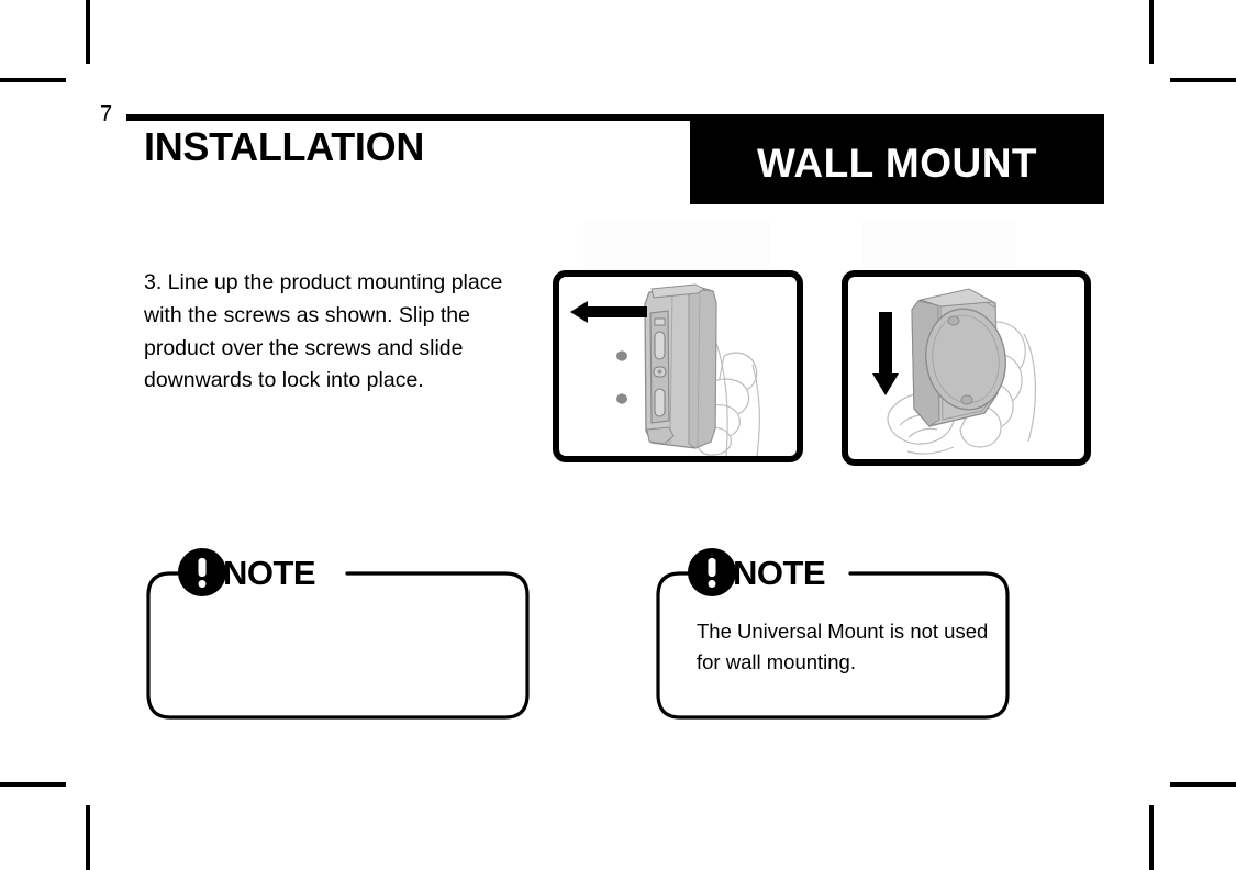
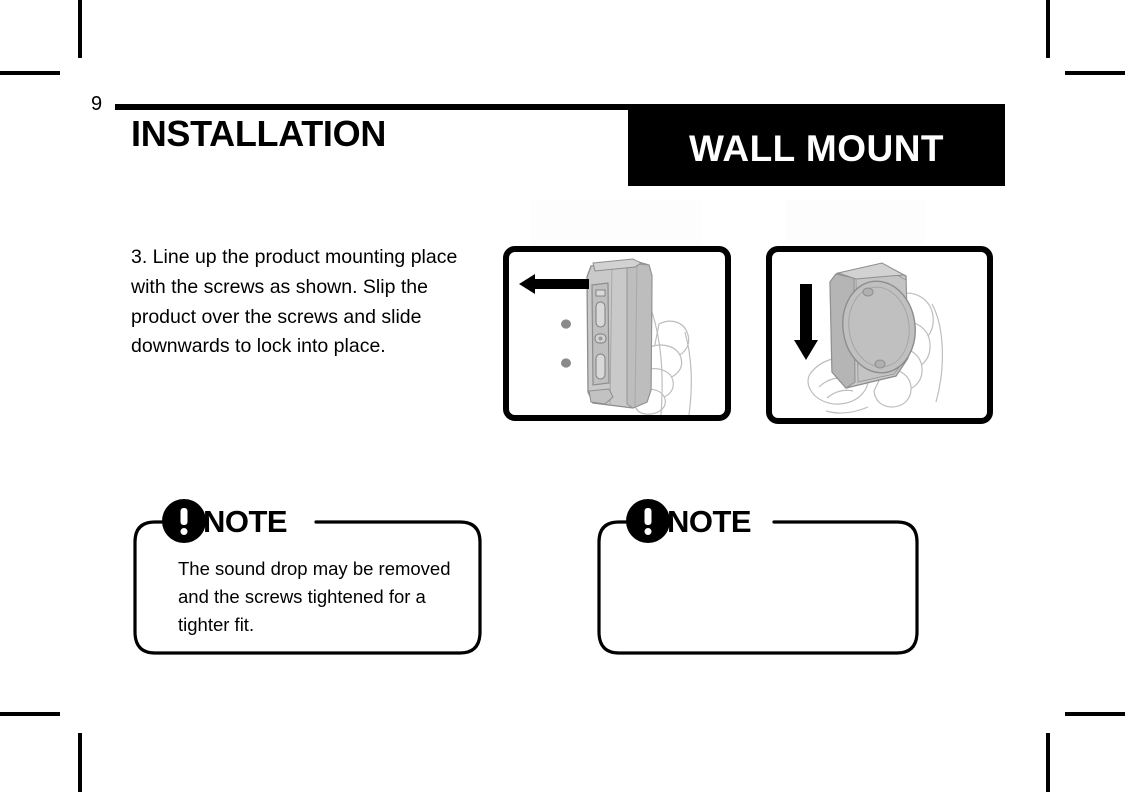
- 7
+ 9
  INSTALLATION
  WALL MOUNT
  3. Line up the product mounting place with the screws as shown. Slip the product over the screws and slide downwards to lock into place.
  NOTE
+ The sound drop may be removed and the screws tightened for a tighter fit.
  NOTE
- The Universal Mount is not used for wall mounting.
